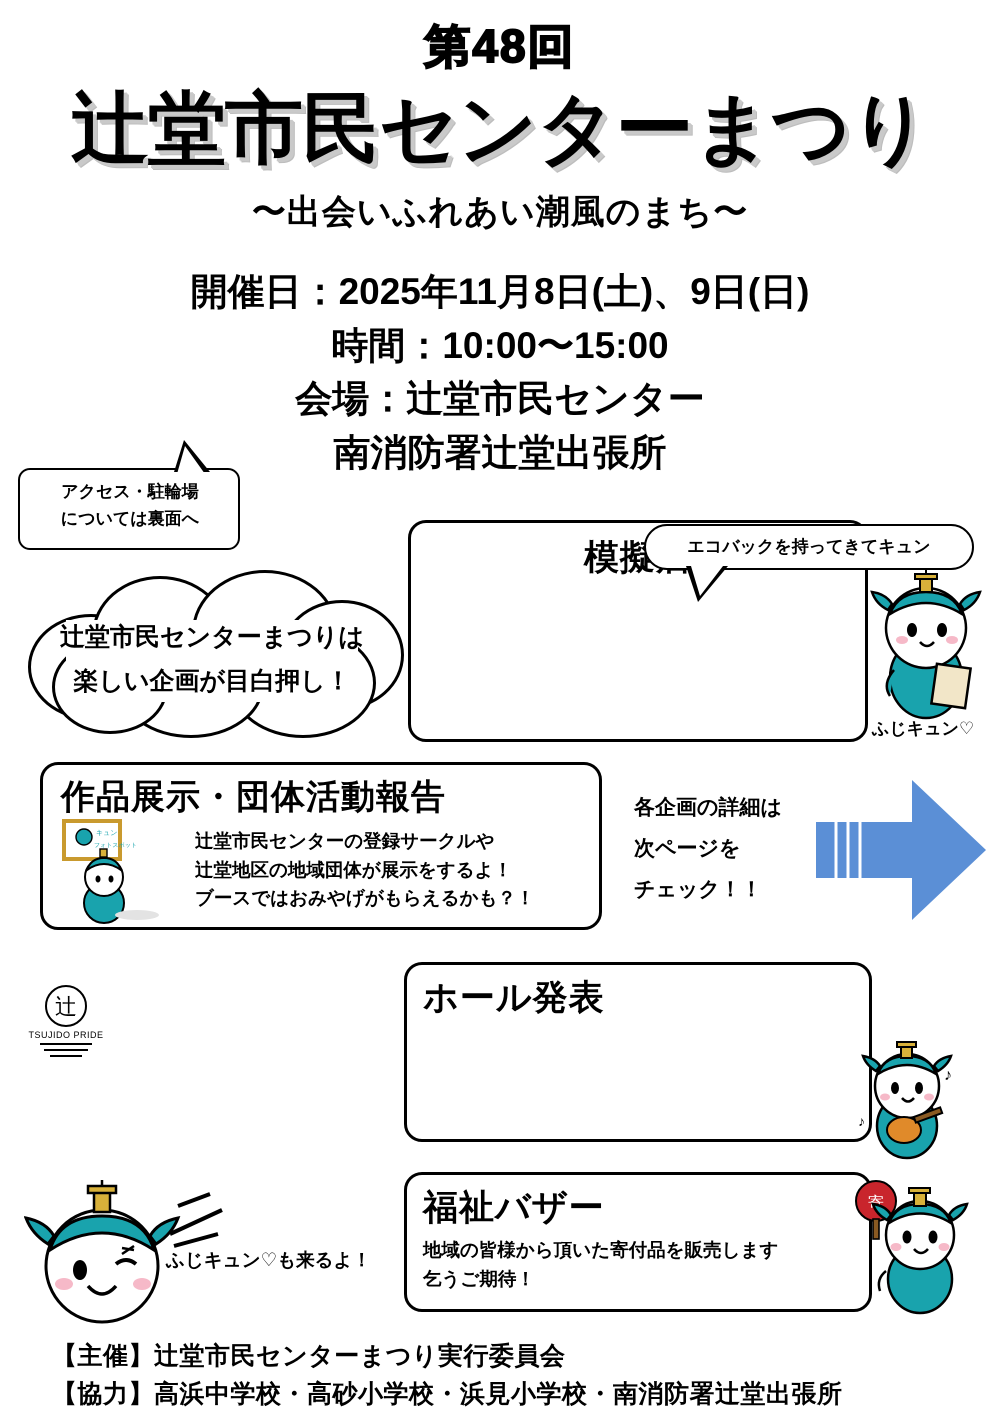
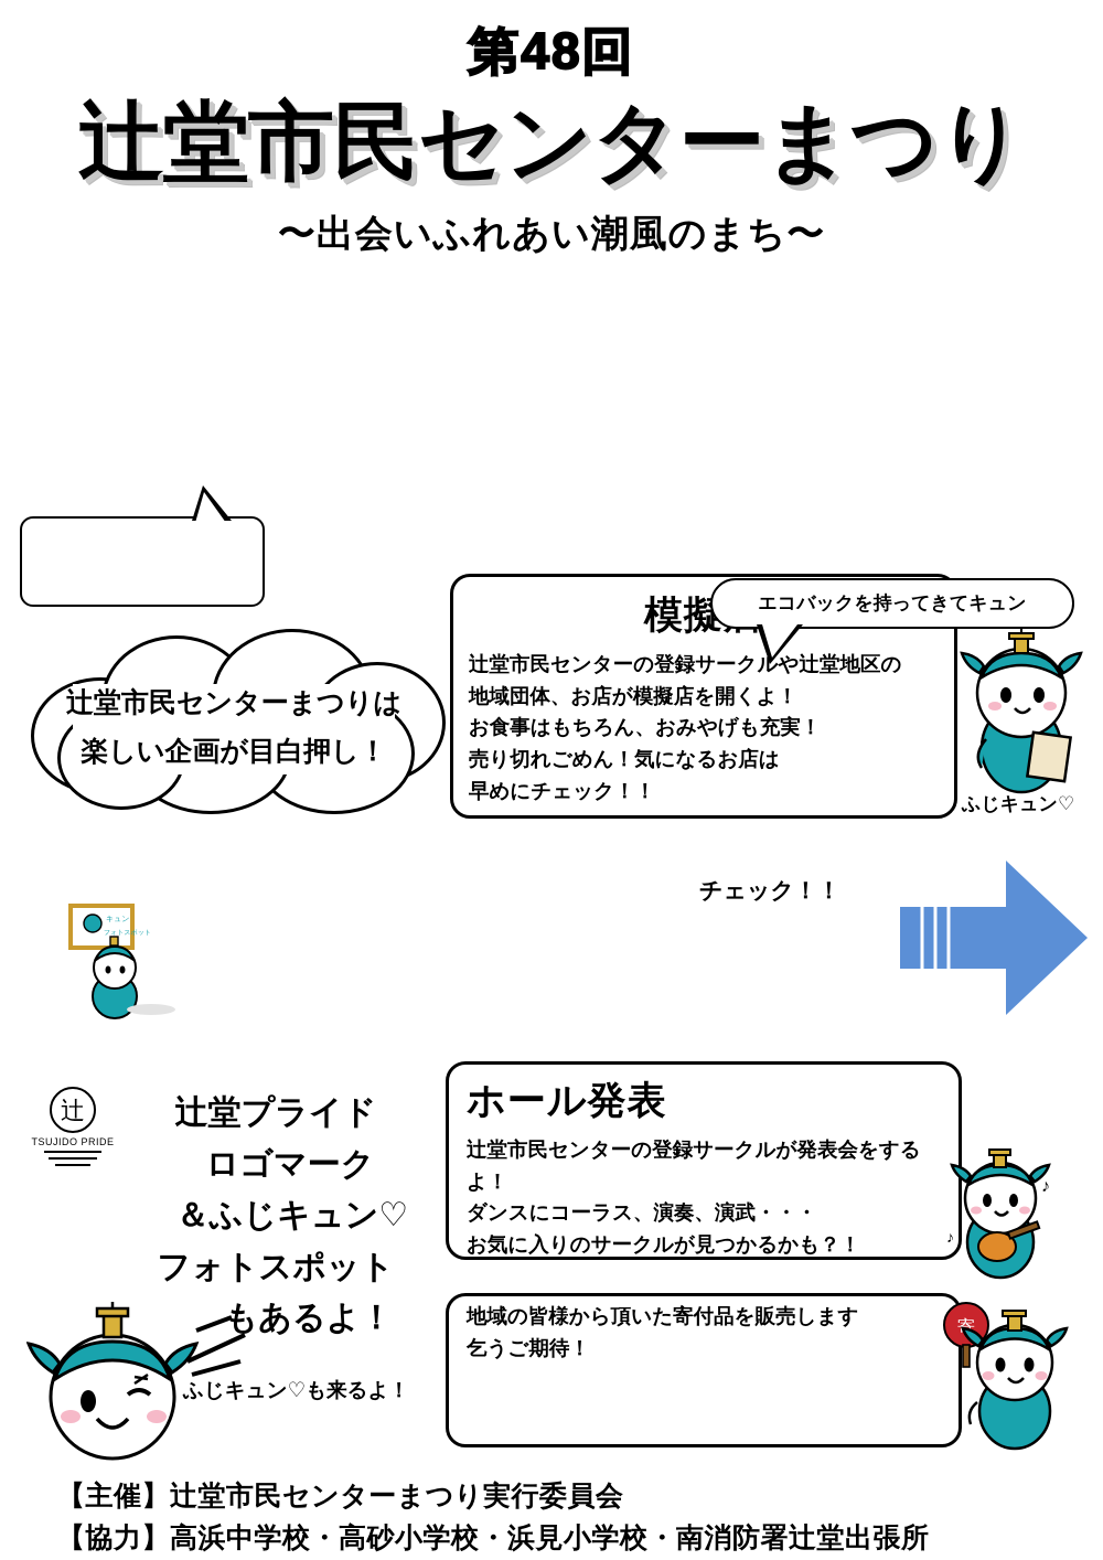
  第48回
  辻堂市民センターまつり
  〜出会いふれあい潮風のまち〜
- 開催日：2025年11月8日(土)、9日(日)
- 時間：10:00〜15:00
- 会場：辻堂市民センター
- 南消防署辻堂出張所
- アクセス・駐輪場
- については裏面へ
  辻堂市民センターまつりは
  楽しい企画が目白押し！
+ 辻堂市民センターの登録サークルや辻堂地区の
+ 地域団体、お店が模擬店を開くよ！
+ お食事はもちろん、おみやげも充実！
+ 売り切れごめん！気になるお店は
+ 早めにチェック！！
  エコバックを持ってきてキュン
  ふじキュン♡
- 作品展示・団体活動報告
- 辻堂市民センターの登録サークルや
- 辻堂地区の地域団体が展示をするよ！
- ブースではおみやげがもらえるかも？！
- 各企画の詳細は
- 次ページを
  チェック！！
  辻
  TSUJIDO PRIDE
+ 辻堂プライド
+ ロゴマーク
+ ＆ふじキュン♡
+ フォトスポット
+ もあるよ！
  ふじキュン♡も来るよ！
  ホール発表
+ 辻堂市民センターの登録サークルが発表会をするよ！
+ ダンスにコーラス、演奏、演武・・・
+ お気に入りのサークルが見つかるかも？！
  ♪
  ♪
- 福祉バザー
  地域の皆様から頂いた寄付品を販売します
  乞うご期待！
  【主催】辻堂市民センターまつり実行委員会
  【協力】高浜中学校・高砂小学校・浜見小学校・南消防署辻堂出張所
